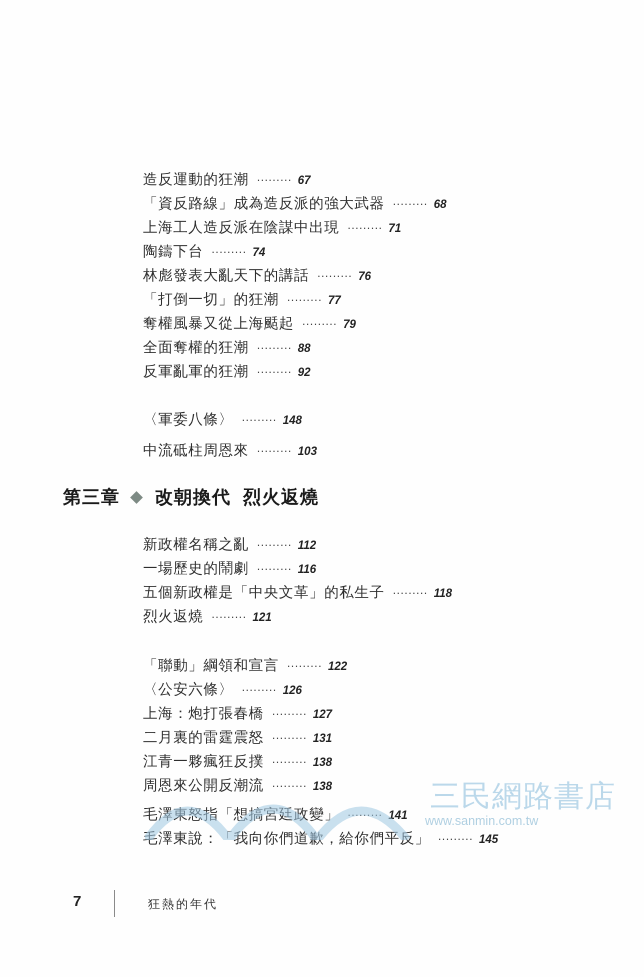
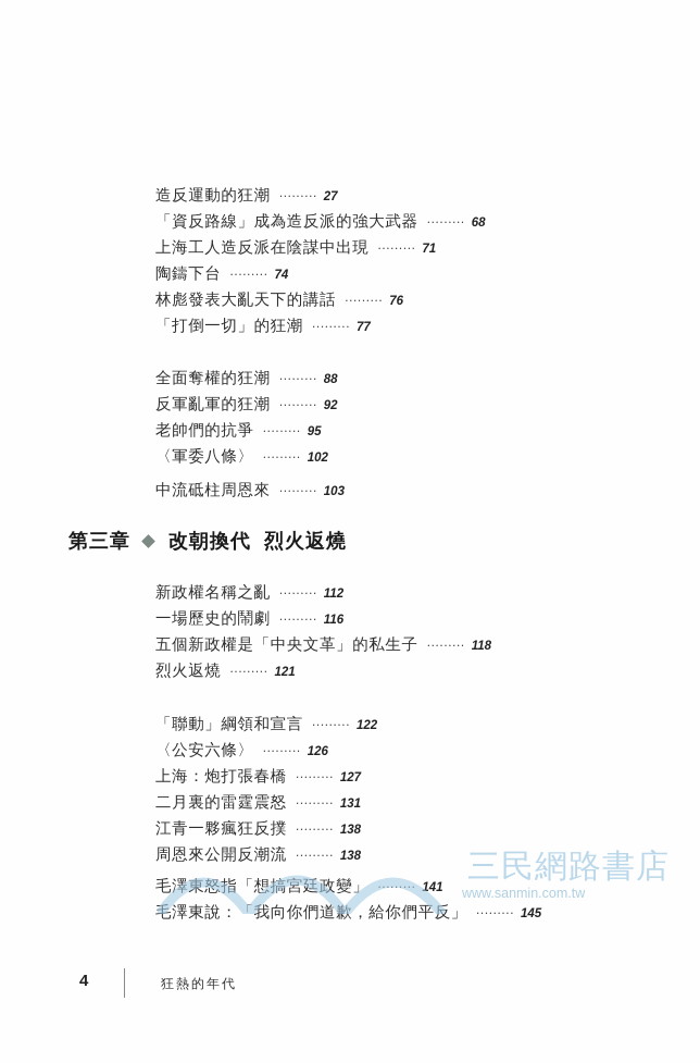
- 造反運動的狂潮 ········· 67
+ 造反運動的狂潮 ········· 27
  「資反路線」成為造反派的強大武器 ········· 68
  上海工人造反派在陰謀中出現 ········· 71
  陶鑄下台 ········· 74
  林彪發表大亂天下的講話 ········· 76
  「打倒一切」的狂潮 ········· 77
- 奪權風暴又從上海颳起 ········· 79
  全面奪權的狂潮 ········· 88
  反軍亂軍的狂潮 ········· 92
+ 老帥們的抗爭 ········· 95
- 〈軍委八條〉 ········· 148
+ 〈軍委八條〉 ········· 102
  中流砥柱周恩來 ········· 103
  第三章 改朝換代 烈火返燒
  新政權名稱之亂 ········· 112
  一場歷史的鬧劇 ········· 116
  五個新政權是「中央文革」的私生子 ········· 118
  烈火返燒 ········· 121
  「聯動」綱領和宣言 ········· 122
  〈公安六條〉 ········· 126
  上海：炮打張春橋 ········· 127
  二月裏的雷霆震怒 ········· 131
  江青一夥瘋狂反撲 ········· 138
  周恩來公開反潮流 ········· 138
  毛澤東怒指「想搞宮廷政變」 ········· 141
  毛澤東說：「我向你們道歉，給你們平反」 ········· 145
  三民網路書店
  www.sanmin.com.tw
- 7
+ 4
  狂熱的年代
